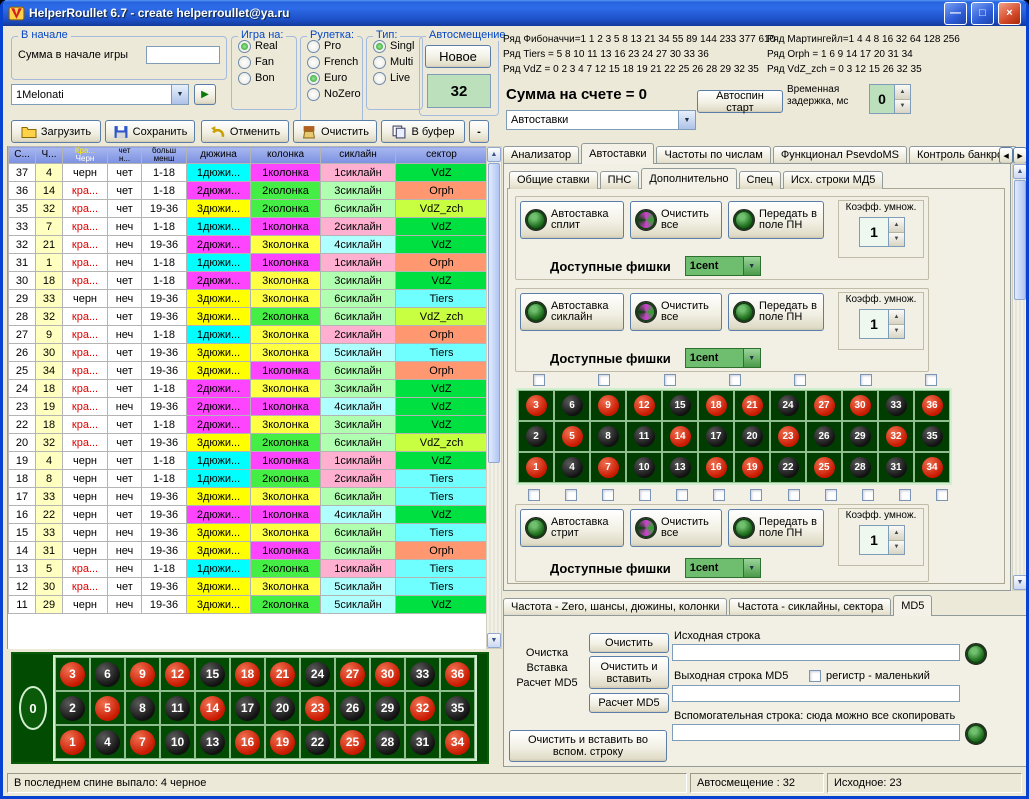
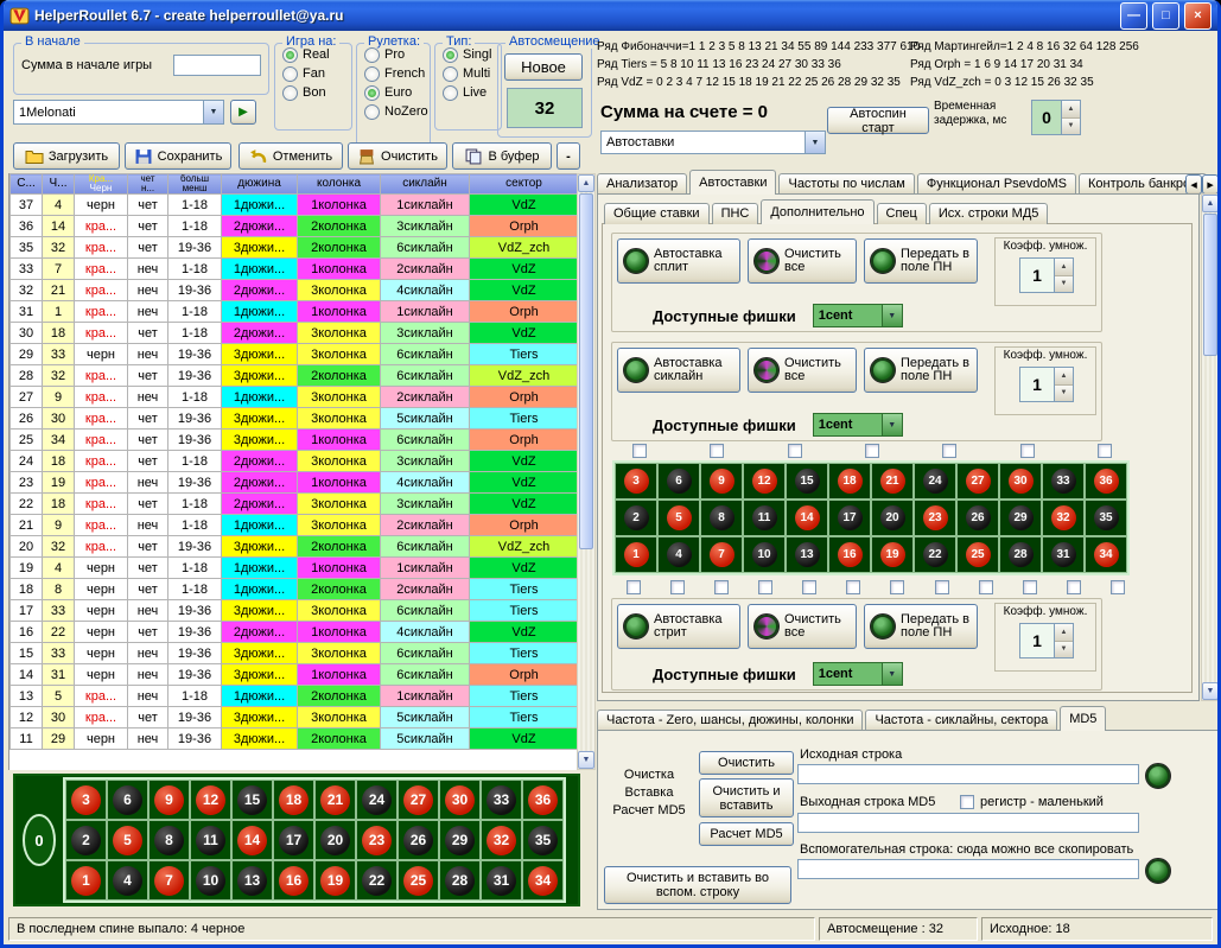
  HelperRoullet 6.7 - create helperroullet@ya.ru
  —
  □
  ×
  В начале
  Сумма в начале игры
  1Melonati
  ▶
  Игра на:
  Real
  Fan
  Bon
  Рулетка:
  Pro
  French
  Euro
  NoZero
  Тип:
  Singl
  Multi
  Live
  Автосмещение
  Новое
  32
  Ряд Фибоначчи=1 1 2 3 5 8 13 21 34 55 89 144 233 377 610
  Ряд Tiers = 5 8 10 11 13 16 23 24 27 30 33 36
  Ряд VdZ = 0 2 3 4 7 12 15 18 19 21 22 25 26 28 29 32 35
- Ряд Мартингейл=1 4 4 8 16 32 64 128 256
+ Ряд Мартингейл=1 2 4 8 16 32 64 128 256
  Ряд Orph = 1 6 9 14 17 20 31 34
  Ряд VdZ_zch = 0 3 12 15 26 32 35
  Сумма на счете = 0
  Автоспин старт
  Временная задержка, мс
  0
  Автоставки
  Загрузить
  Сохранить
  Отменить
  Очистить
  В буфер
  -
  С...	Ч...	Кра...Черн	четн...	большменш	дюжина	колонка	сиклайн	сектор
  37	4	черн	чет	1-18	1дюжи...	1колонка	1сиклайн	VdZ
  36	14	кра...	чет	1-18	2дюжи...	2колонка	3сиклайн	Orph
  35	32	кра...	чет	19-36	3дюжи...	2колонка	6сиклайн	VdZ_zch
  33	7	кра...	неч	1-18	1дюжи...	1колонка	2сиклайн	VdZ
  32	21	кра...	неч	19-36	2дюжи...	3колонка	4сиклайн	VdZ
  31	1	кра...	неч	1-18	1дюжи...	1колонка	1сиклайн	Orph
  30	18	кра...	чет	1-18	2дюжи...	3колонка	3сиклайн	VdZ
  29	33	черн	неч	19-36	3дюжи...	3колонка	6сиклайн	Tiers
  28	32	кра...	чет	19-36	3дюжи...	2колонка	6сиклайн	VdZ_zch
  27	9	кра...	неч	1-18	1дюжи...	3колонка	2сиклайн	Orph
  26	30	кра...	чет	19-36	3дюжи...	3колонка	5сиклайн	Tiers
  25	34	кра...	чет	19-36	3дюжи...	1колонка	6сиклайн	Orph
  24	18	кра...	чет	1-18	2дюжи...	3колонка	3сиклайн	VdZ
  23	19	кра...	неч	19-36	2дюжи...	1колонка	4сиклайн	VdZ
  22	18	кра...	чет	1-18	2дюжи...	3колонка	3сиклайн	VdZ
+ 21	9	кра...	неч	1-18	1дюжи...	3колонка	2сиклайн	Orph
  20	32	кра...	чет	19-36	3дюжи...	2колонка	6сиклайн	VdZ_zch
  19	4	черн	чет	1-18	1дюжи...	1колонка	1сиклайн	VdZ
  18	8	черн	чет	1-18	1дюжи...	2колонка	2сиклайн	Tiers
  17	33	черн	неч	19-36	3дюжи...	3колонка	6сиклайн	Tiers
  16	22	черн	чет	19-36	2дюжи...	1колонка	4сиклайн	VdZ
  15	33	черн	неч	19-36	3дюжи...	3колонка	6сиклайн	Tiers
  14	31	черн	неч	19-36	3дюжи...	1колонка	6сиклайн	Orph
  13	5	кра...	неч	1-18	1дюжи...	2колонка	1сиклайн	Tiers
  12	30	кра...	чет	19-36	3дюжи...	3колонка	5сиклайн	Tiers
  11	29	черн	неч	19-36	3дюжи...	2колонка	5сиклайн	VdZ
  0
  3
  6
  9
  12
  15
  18
  21
  24
  27
  30
  33
  36
  2
  5
  8
  11
  14
  17
  20
  23
  26
  29
  32
  35
  1
  4
  7
  10
  13
  16
  19
  22
  25
  28
  31
  34
  Анализатор
  Автоставки
  Частоты по числам
  Функционал PsevdoMS
  Контроль банкр
  Общие ставки
  ПНС
  Дополнительно
  Спец
  Исх. строки МД5
  Автоставка сплит
  Очистить все
  Передать в поле ПН
  Коэфф. умнож.
  1
  Доступные фишки
  1cent
  Автоставка сиклайн
  Очистить все
  Передать в поле ПН
  Коэфф. умнож.
  1
  Доступные фишки
  1cent
  3
  6
  9
  12
  15
  18
  21
  24
  27
  30
  33
  36
  2
  5
  8
  11
  14
  17
  20
  23
  26
  29
  32
  35
  1
  4
  7
  10
  13
  16
  19
  22
  25
  28
  31
  34
  Автоставка стрит
  Очистить все
  Передать в поле ПН
  Коэфф. умнож.
  1
  Доступные фишки
  1cent
  Частота - Zero, шансы, дюжины, колонки
  Частота - сиклайны, сектора
  MD5
  Очистка
  Вставка
  Расчет MD5
  Очистить
  Очистить и вставить
  Расчет MD5
  Исходная строка
  Выходная строка MD5
  регистр - маленький
  Вспомогательная строка: сюда можно все скопировать
  Очистить и вставить во вспом. строку
  В последнем спине выпало: 4 черное
  Автосмещение : 32
- Исходное: 23
+ Исходное: 18
